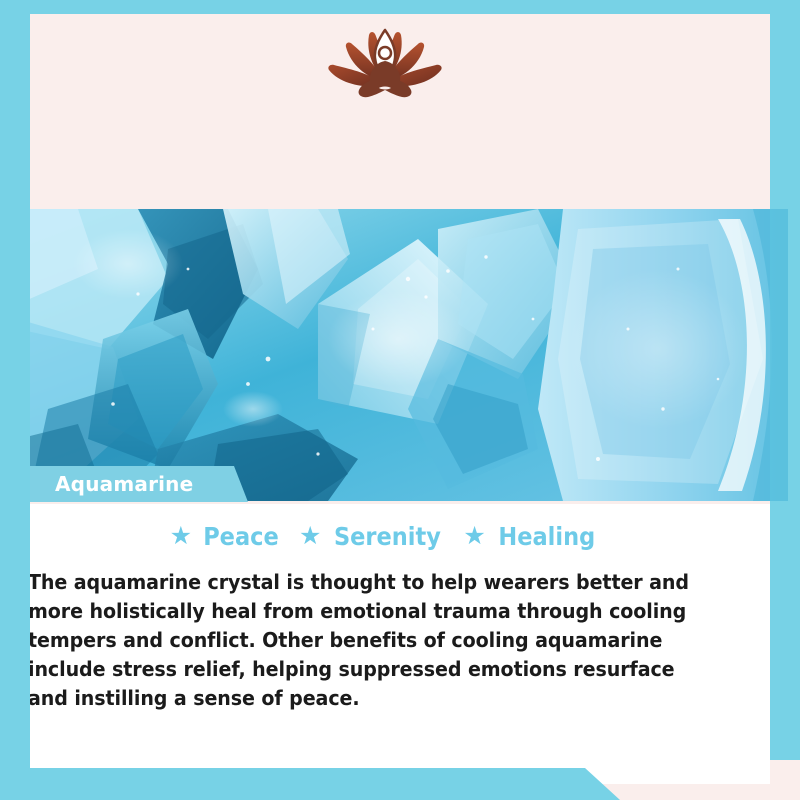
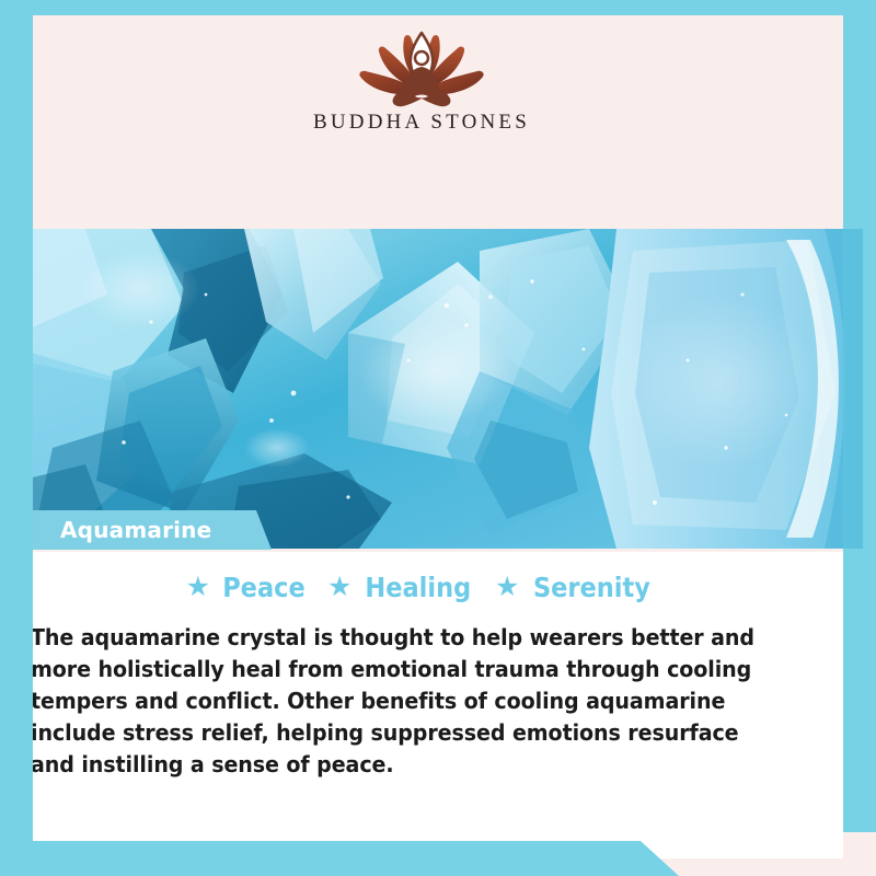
+ BUDDHA STONES
  Aquamarine
  ★
  Peace
  ★
- Serenity
+ Healing
  ★
- Healing
+ Serenity
  The aquamarine crystal is thought to help wearers better and more holistically heal from emotional trauma through cooling tempers and conflict. Other benefits of cooling aquamarine include stress relief, helping suppressed emotions resurface and instilling a sense of peace.
